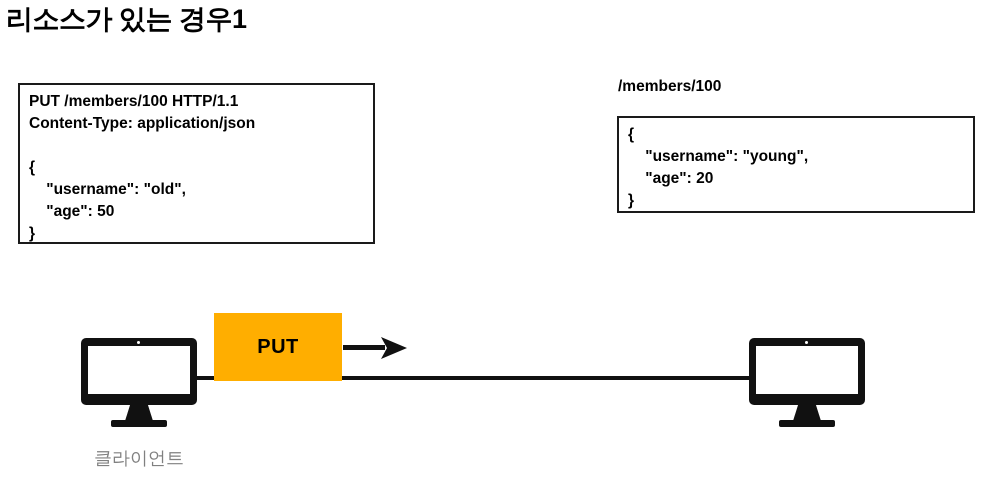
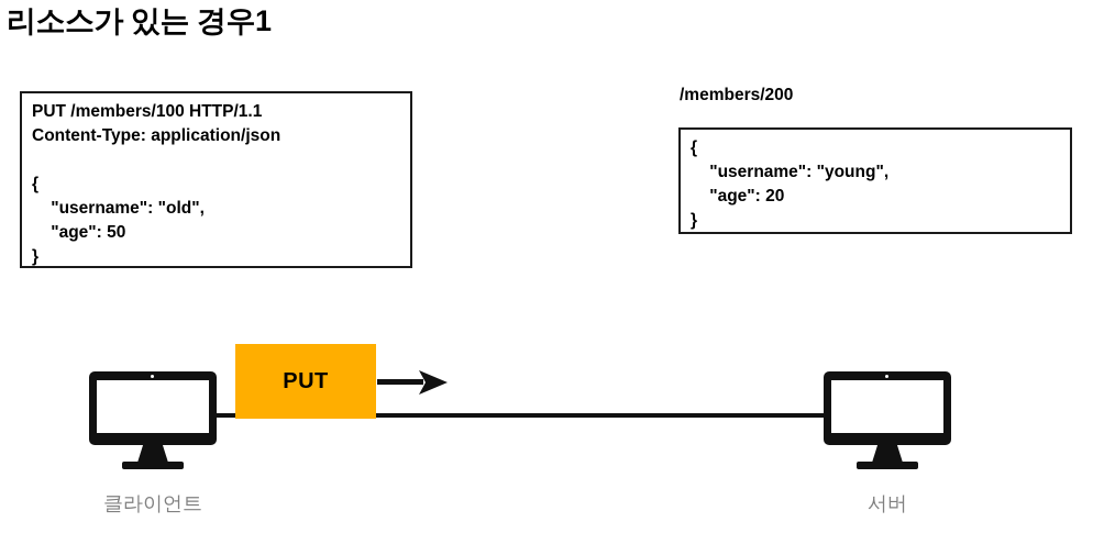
  리소스가 있는 경우1
  PUT /members/100 HTTP/1.1
  Content-Type: application/json
  {
  "username": "old",
  "age": 50
  }
- /members/100
+ /members/200
  {
  "username": "young",
  "age": 20
  }
  PUT
  클라이언트
+ 서버
